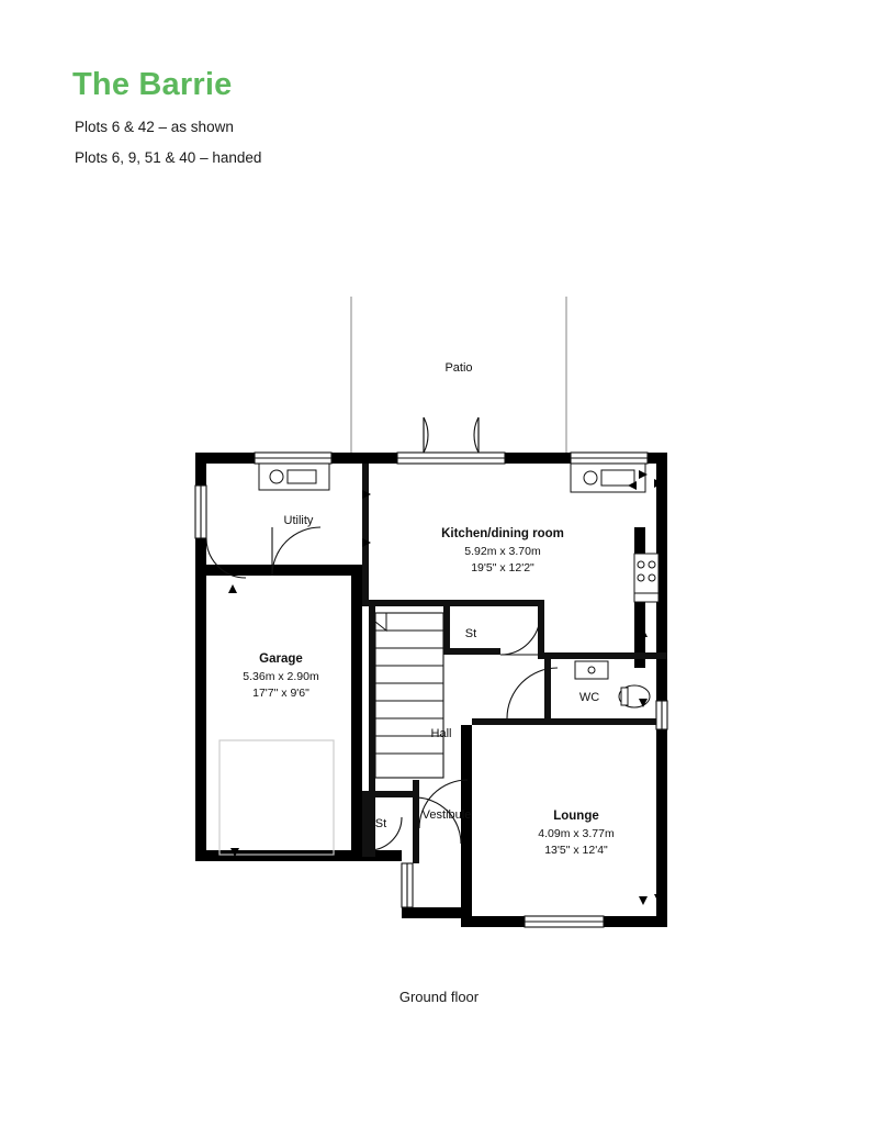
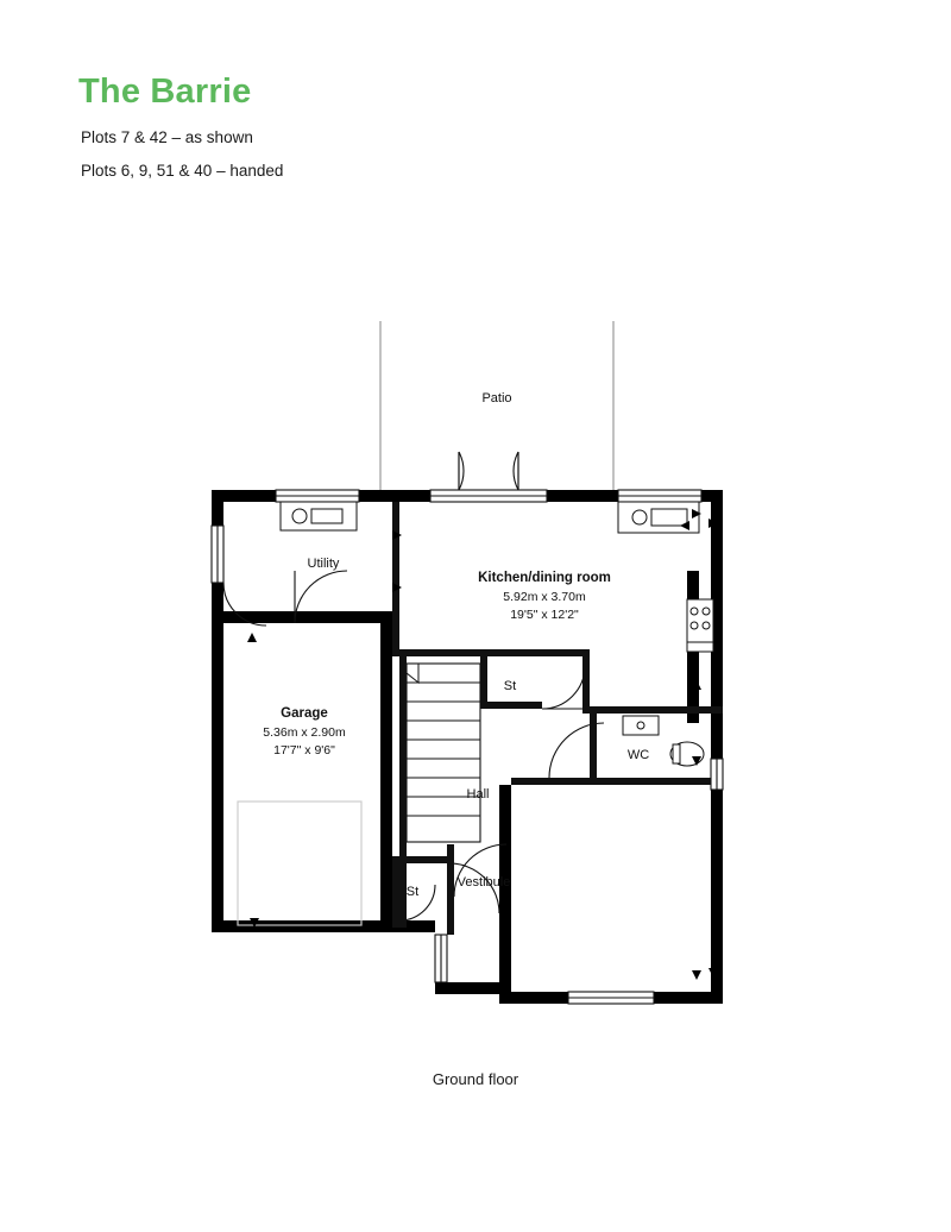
  The Barrie
- Plots 6 & 42 – as shown
+ Plots 7 & 42 – as shown
  Plots 6, 9, 51 & 40 – handed
  Patio
  Utility
  Kitchen/dining room
  5.92m x 3.70m
  19'5" x 12'2"
  Garage
  5.36m x 2.90m
  17'7" x 9'6"
- Lounge
- 4.09m x 3.77m
- 13'5" x 12'4"
  Hall
  WC
  Vestibule
  St
  St
  Ground floor
